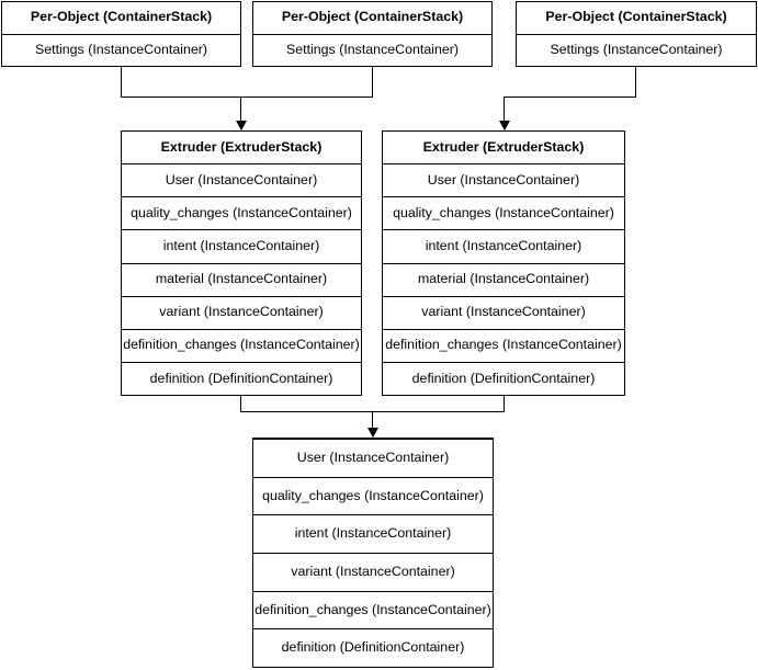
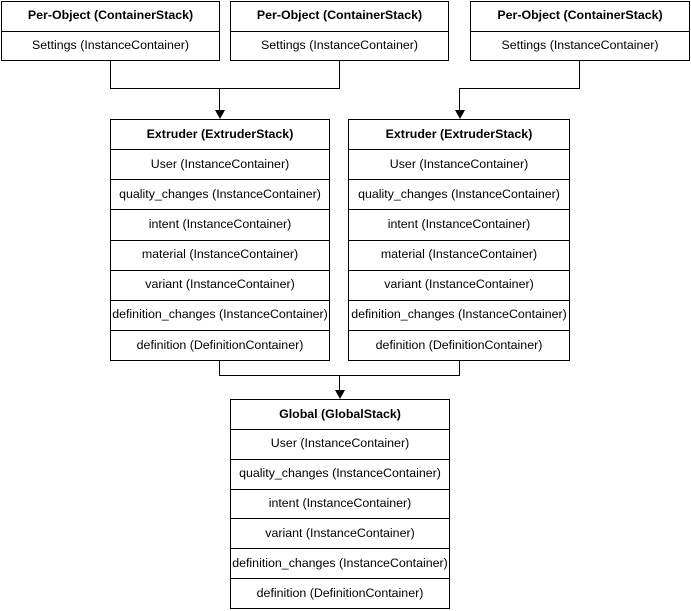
  Per-Object (ContainerStack)
  Settings (InstanceContainer)
  Per-Object (ContainerStack)
  Settings (InstanceContainer)
  Per-Object (ContainerStack)
  Settings (InstanceContainer)
  Extruder (ExtruderStack)
  User (InstanceContainer)
  quality_changes (InstanceContainer)
  intent (InstanceContainer)
  material (InstanceContainer)
  variant (InstanceContainer)
  definition_changes (InstanceContainer)
  definition (DefinitionContainer)
  Extruder (ExtruderStack)
  User (InstanceContainer)
  quality_changes (InstanceContainer)
  intent (InstanceContainer)
  material (InstanceContainer)
  variant (InstanceContainer)
  definition_changes (InstanceContainer)
  definition (DefinitionContainer)
+ Global (GlobalStack)
  User (InstanceContainer)
  quality_changes (InstanceContainer)
  intent (InstanceContainer)
  variant (InstanceContainer)
  definition_changes (InstanceContainer)
  definition (DefinitionContainer)
